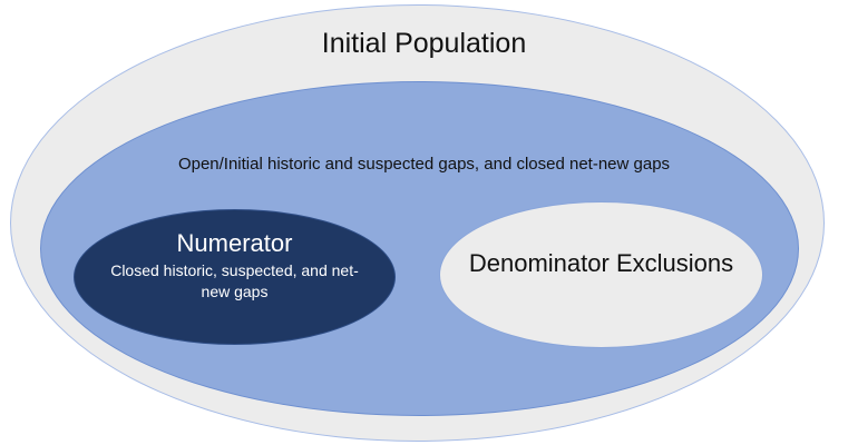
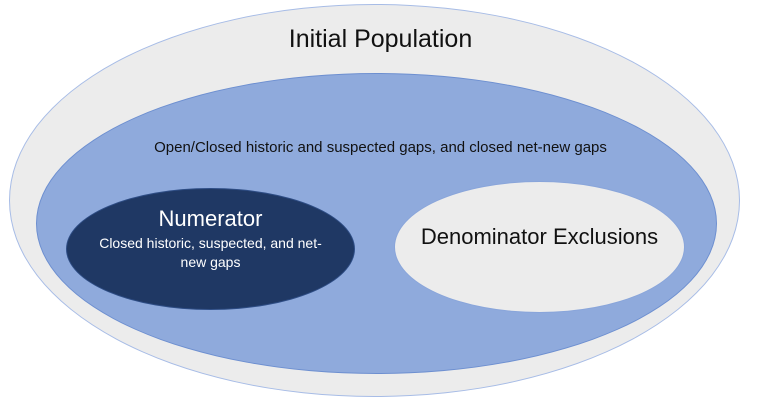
  Initial Population
- Open/Initial historic and suspected gaps, and closed net-new gaps
+ Open/Closed historic and suspected gaps, and closed net-new gaps
  Numerator
  Closed historic, suspected, and net-new gaps
  Denominator Exclusions
